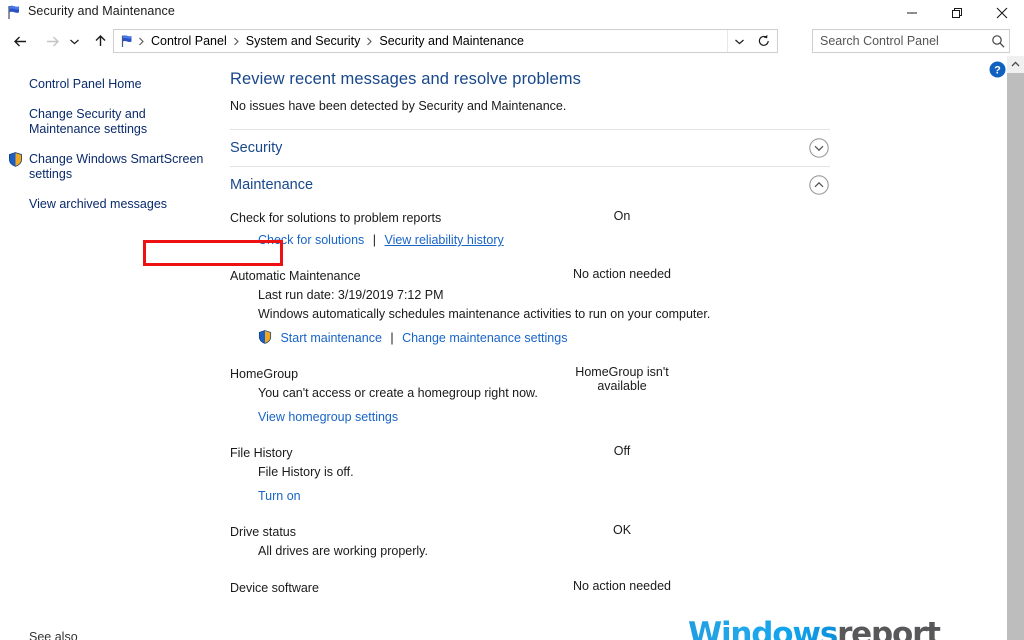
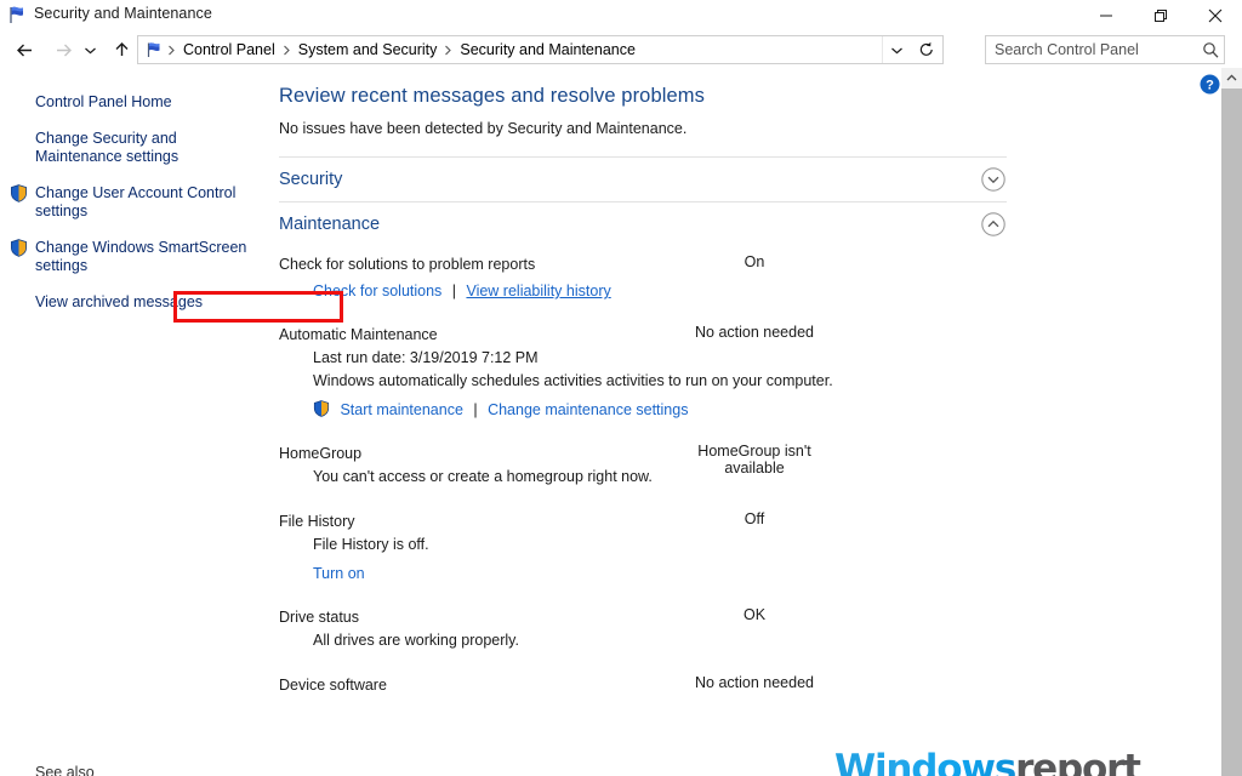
  Security and Maintenance
  Control Panel
  System and Security
  Security and Maintenance
  Search Control Panel
  Control Panel Home
  Change Security and Maintenance settings
+ Change User Account Control settings
  Change Windows SmartScreen settings
  View archived messages
  See also
  Review recent messages and resolve problems
  No issues have been detected by Security and Maintenance.
  Security
  Maintenance
  Check for solutions to problem reports
  On
  Check for solutions | View reliability history
  Automatic Maintenance
  No action needed
  Last run date: 3/19/2019 7:12 PM
- Windows automatically schedules maintenance activities to run on your computer.
+ Windows automatically schedules activities activities to run on your computer.
  Start maintenance | Change maintenance settings
  HomeGroup
  HomeGroup isn't available
  You can't access or create a homegroup right now.
- View homegroup settings
  File History
  Off
  File History is off.
  Turn on
  Drive status
  OK
  All drives are working properly.
  Device software
  No action needed
  Windowsreport
  ?
